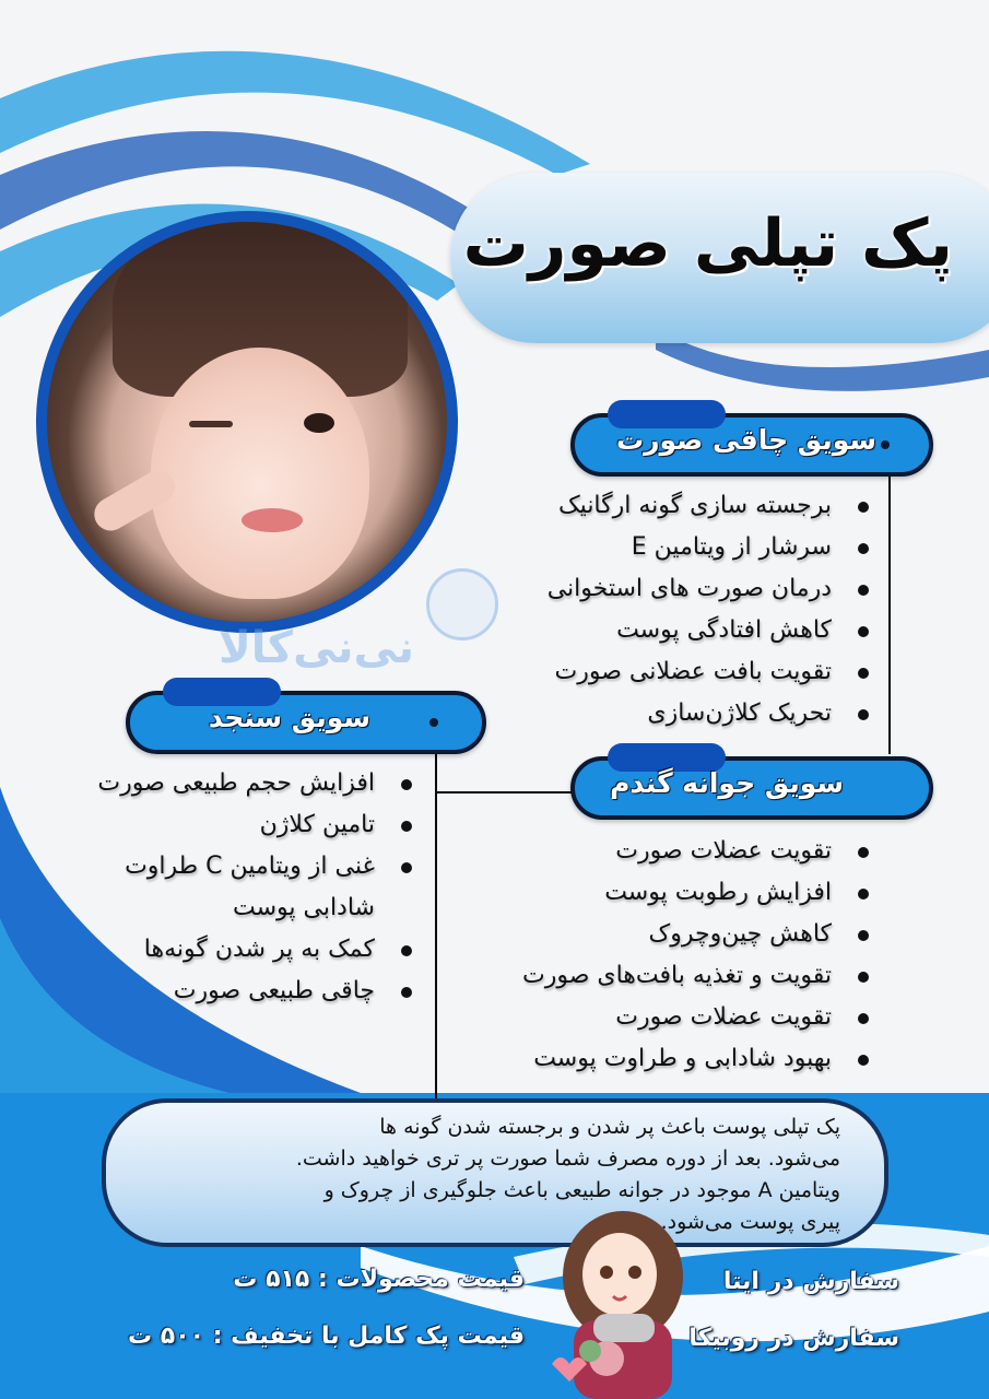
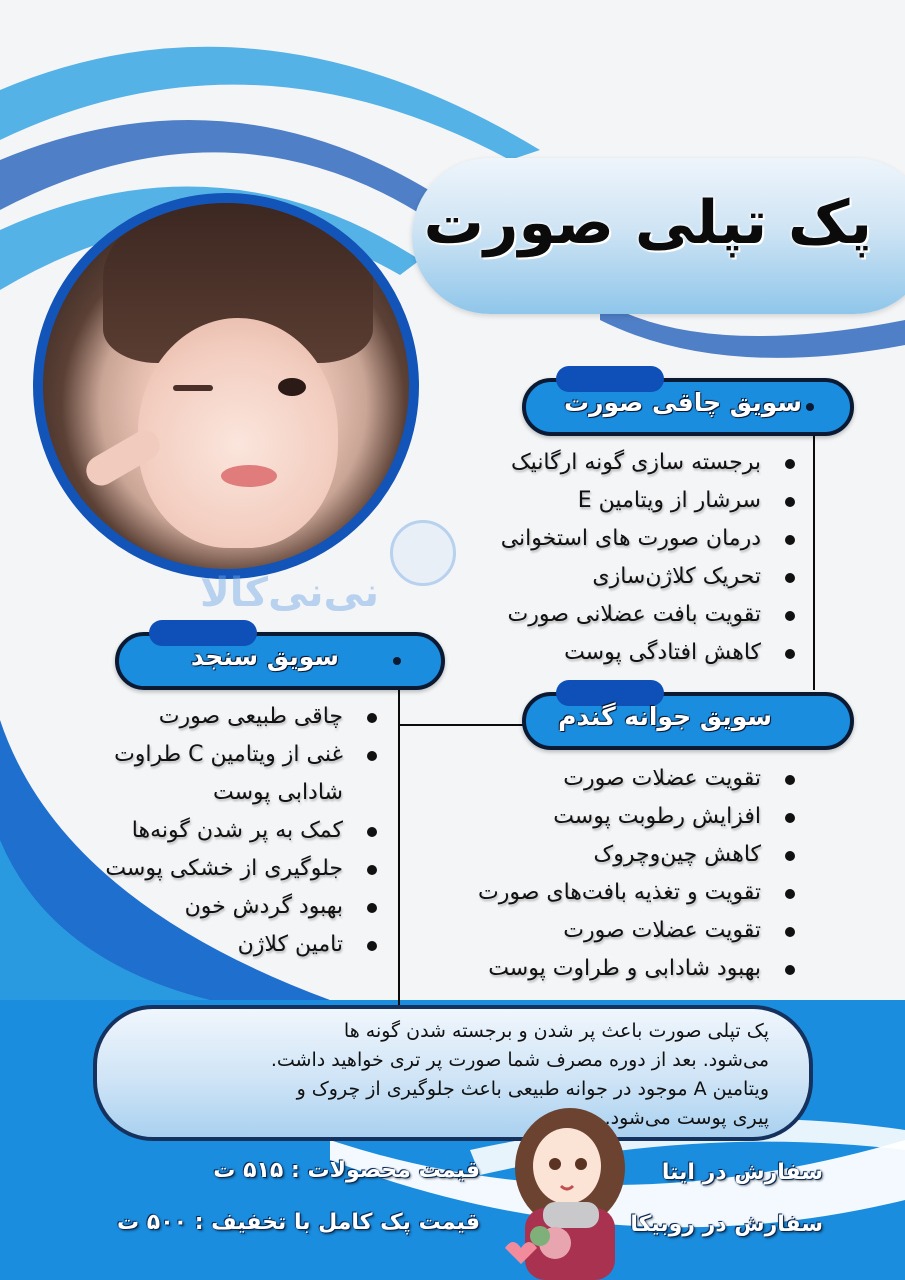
  پک تپلی صورت
  نی‌نی‌کالا
  سویق چاقی صورت
  برجسته سازی گونه ارگانیک
  سرشار از ویتامین E
  درمان صورت های استخوانی
- کاهش افتادگی پوست
+ تحریک کلاژن‌سازی
  تقویت بافت عضلانی صورت
- تحریک کلاژن‌سازی
+ کاهش افتادگی پوست
  سویق سنجد
- افزایش حجم طبیعی صورت
- تامین کلاژن
+ چاقی طبیعی صورت
  غنی از ویتامین C طراوت
  شادابی پوست
  کمک به پر شدن گونه‌ها
+ جلوگیری از خشکی پوست
+ بهبود گردش خون
- چاقی طبیعی صورت
+ تامین کلاژن
  سویق جوانه گندم
  تقویت عضلات صورت
  افزایش رطوبت پوست
  کاهش چین‌وچروک
  تقویت و تغذیه بافت‌های صورت
  تقویت عضلات صورت
  بهبود شادابی و طراوت پوست
- پک تپلی پوست باعث پر شدن و برجسته شدن گونه ها
+ پک تپلی صورت باعث پر شدن و برجسته شدن گونه ها
  می‌شود. بعد از دوره مصرف شما صورت پر تری خواهید داشت.
  ویتامین A موجود در جوانه طبیعی باعث جلوگیری از چروک و
  پیری پوست می‌شود.
  سفارش در ایتا
  سفارش در روبیکا
  قیمت محصولات : ۵۱۵ ت
  قیمت پک کامل با تخفیف : ۵۰۰ ت
